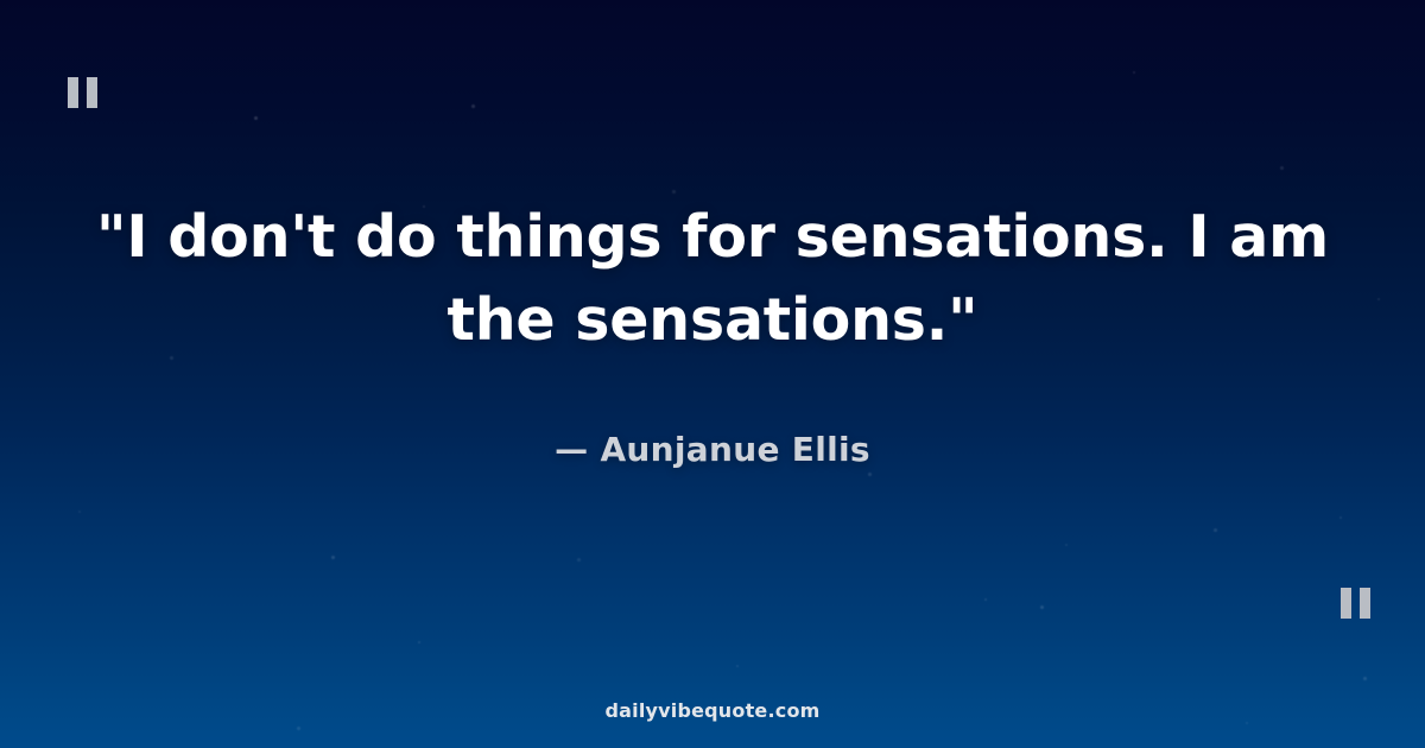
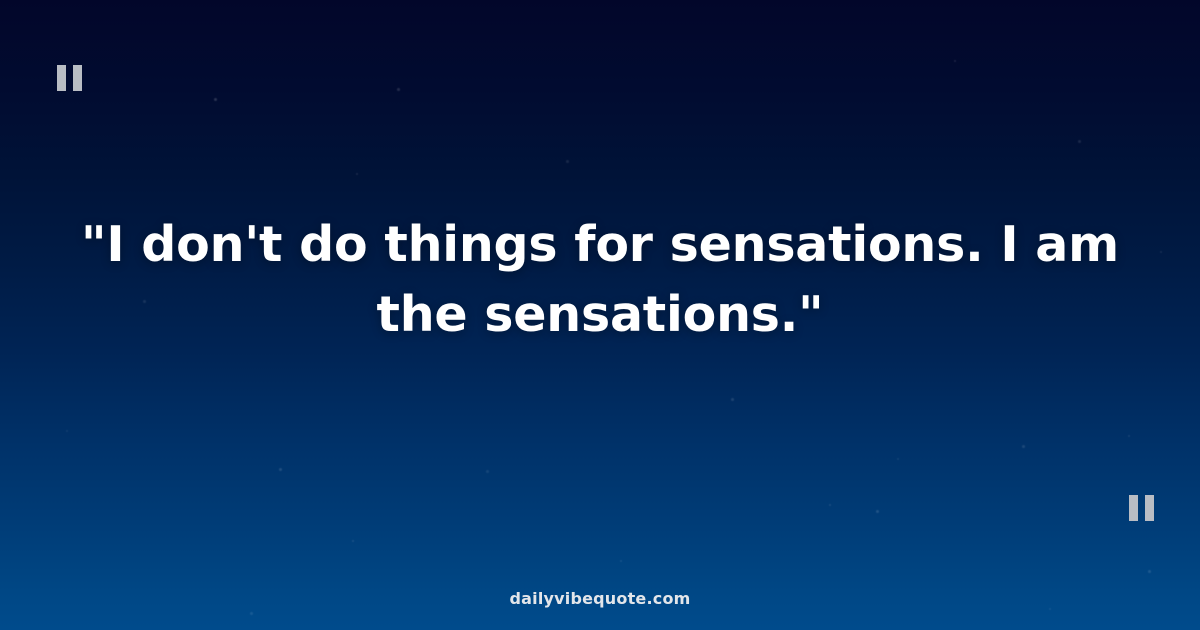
  "I don't do things for sensations. I am the sensations."
- — Aunjanue Ellis
  dailyvibequote.com
